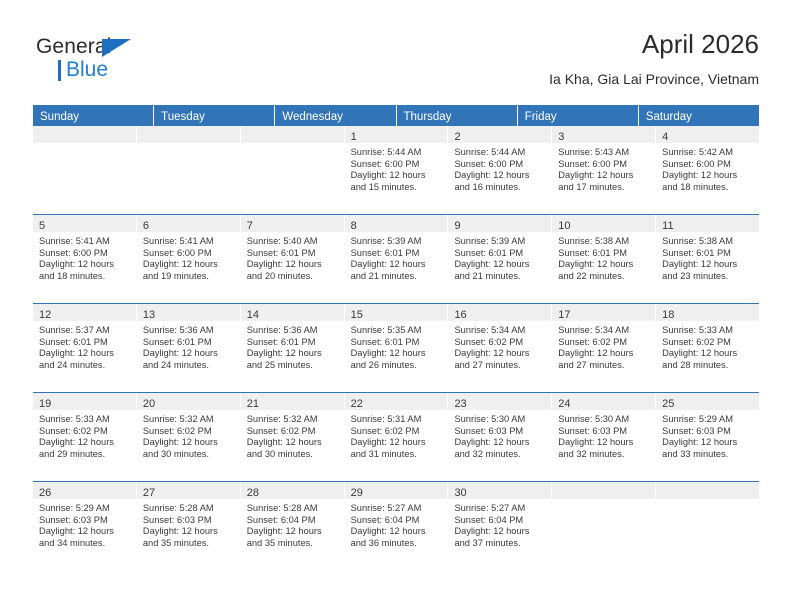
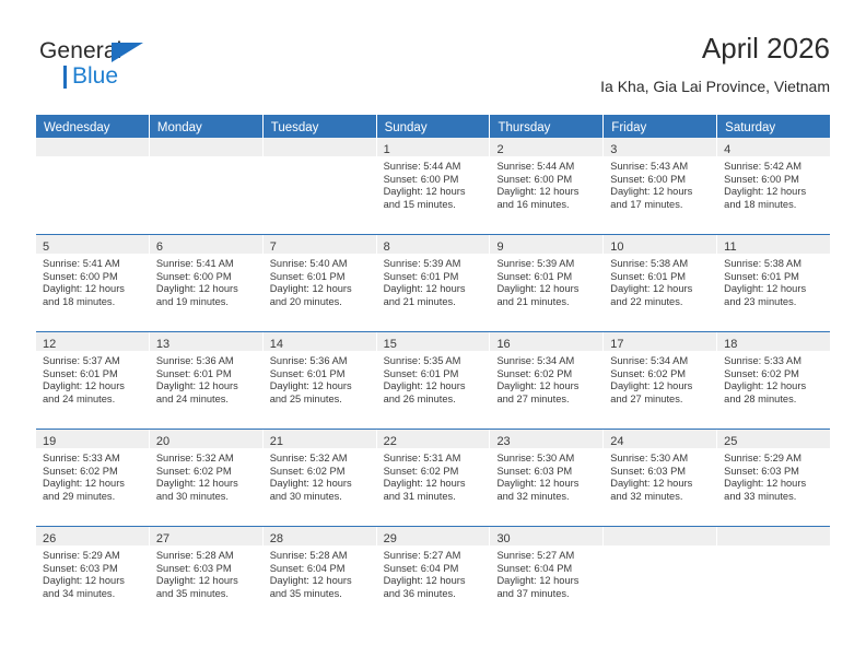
  General
  Blue
  April 2026
  Ia Kha, Gia Lai Province, Vietnam
- Sunday
+ Wednesday
+ Monday
  Tuesday
- Wednesday
+ Sunday
  Thursday
  Friday
  Saturday
  1
  Sunrise: 5:44 AM
  Sunset: 6:00 PM
  Daylight: 12 hours
  and 15 minutes.
  2
  Sunrise: 5:44 AM
  Sunset: 6:00 PM
  Daylight: 12 hours
  and 16 minutes.
  3
  Sunrise: 5:43 AM
  Sunset: 6:00 PM
  Daylight: 12 hours
  and 17 minutes.
  4
  Sunrise: 5:42 AM
  Sunset: 6:00 PM
  Daylight: 12 hours
  and 18 minutes.
  5
  Sunrise: 5:41 AM
  Sunset: 6:00 PM
  Daylight: 12 hours
  and 18 minutes.
  6
  Sunrise: 5:41 AM
  Sunset: 6:00 PM
  Daylight: 12 hours
  and 19 minutes.
  7
  Sunrise: 5:40 AM
  Sunset: 6:01 PM
  Daylight: 12 hours
  and 20 minutes.
  8
  Sunrise: 5:39 AM
  Sunset: 6:01 PM
  Daylight: 12 hours
  and 21 minutes.
  9
  Sunrise: 5:39 AM
  Sunset: 6:01 PM
  Daylight: 12 hours
  and 21 minutes.
  10
  Sunrise: 5:38 AM
  Sunset: 6:01 PM
  Daylight: 12 hours
  and 22 minutes.
  11
  Sunrise: 5:38 AM
  Sunset: 6:01 PM
  Daylight: 12 hours
  and 23 minutes.
  12
  Sunrise: 5:37 AM
  Sunset: 6:01 PM
  Daylight: 12 hours
  and 24 minutes.
  13
  Sunrise: 5:36 AM
  Sunset: 6:01 PM
  Daylight: 12 hours
  and 24 minutes.
  14
  Sunrise: 5:36 AM
  Sunset: 6:01 PM
  Daylight: 12 hours
  and 25 minutes.
  15
  Sunrise: 5:35 AM
  Sunset: 6:01 PM
  Daylight: 12 hours
  and 26 minutes.
  16
  Sunrise: 5:34 AM
  Sunset: 6:02 PM
  Daylight: 12 hours
  and 27 minutes.
  17
  Sunrise: 5:34 AM
  Sunset: 6:02 PM
  Daylight: 12 hours
  and 27 minutes.
  18
  Sunrise: 5:33 AM
  Sunset: 6:02 PM
  Daylight: 12 hours
  and 28 minutes.
  19
  Sunrise: 5:33 AM
  Sunset: 6:02 PM
  Daylight: 12 hours
  and 29 minutes.
  20
  Sunrise: 5:32 AM
  Sunset: 6:02 PM
  Daylight: 12 hours
  and 30 minutes.
  21
  Sunrise: 5:32 AM
  Sunset: 6:02 PM
  Daylight: 12 hours
  and 30 minutes.
  22
  Sunrise: 5:31 AM
  Sunset: 6:02 PM
  Daylight: 12 hours
  and 31 minutes.
  23
  Sunrise: 5:30 AM
  Sunset: 6:03 PM
  Daylight: 12 hours
  and 32 minutes.
  24
  Sunrise: 5:30 AM
  Sunset: 6:03 PM
  Daylight: 12 hours
  and 32 minutes.
  25
  Sunrise: 5:29 AM
  Sunset: 6:03 PM
  Daylight: 12 hours
  and 33 minutes.
  26
  Sunrise: 5:29 AM
  Sunset: 6:03 PM
  Daylight: 12 hours
  and 34 minutes.
  27
  Sunrise: 5:28 AM
  Sunset: 6:03 PM
  Daylight: 12 hours
  and 35 minutes.
  28
  Sunrise: 5:28 AM
  Sunset: 6:04 PM
  Daylight: 12 hours
  and 35 minutes.
  29
  Sunrise: 5:27 AM
  Sunset: 6:04 PM
  Daylight: 12 hours
  and 36 minutes.
  30
  Sunrise: 5:27 AM
  Sunset: 6:04 PM
  Daylight: 12 hours
  and 37 minutes.
